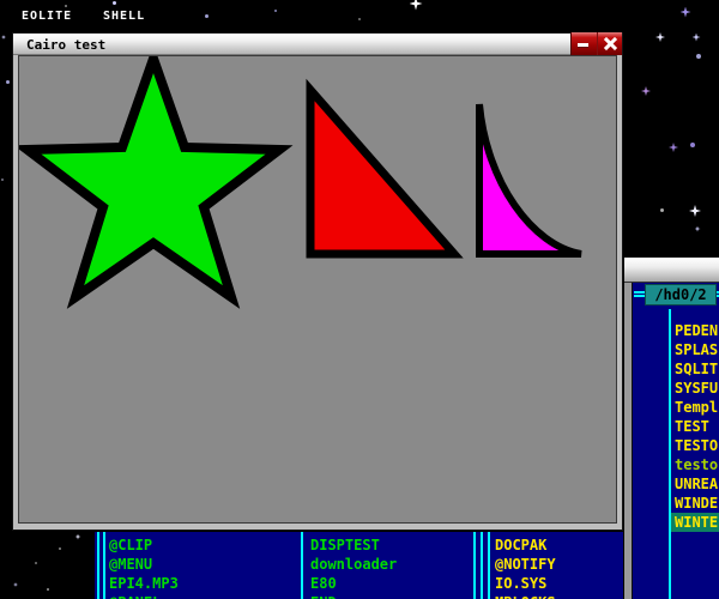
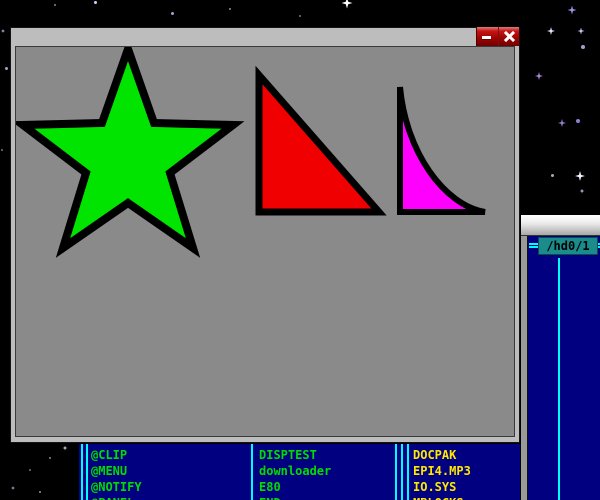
- EOLITE
- SHELL
- Cairo test
- /hd0/2
+ /hd0/1
- PEDEN
- SPLAS
- SQLIT
- SYSFU
- Templ
- TEST
- TESTO
- testo
- UNREA
- WINDE
- WINTE
  @CLIP
  @MENU
- EPI4.MP3
+ @NOTIFY
  DISPTEST
  downloader
  E80
  DOCPAK
- @NOTIFY
+ EPI4.MP3
  IO.SYS
